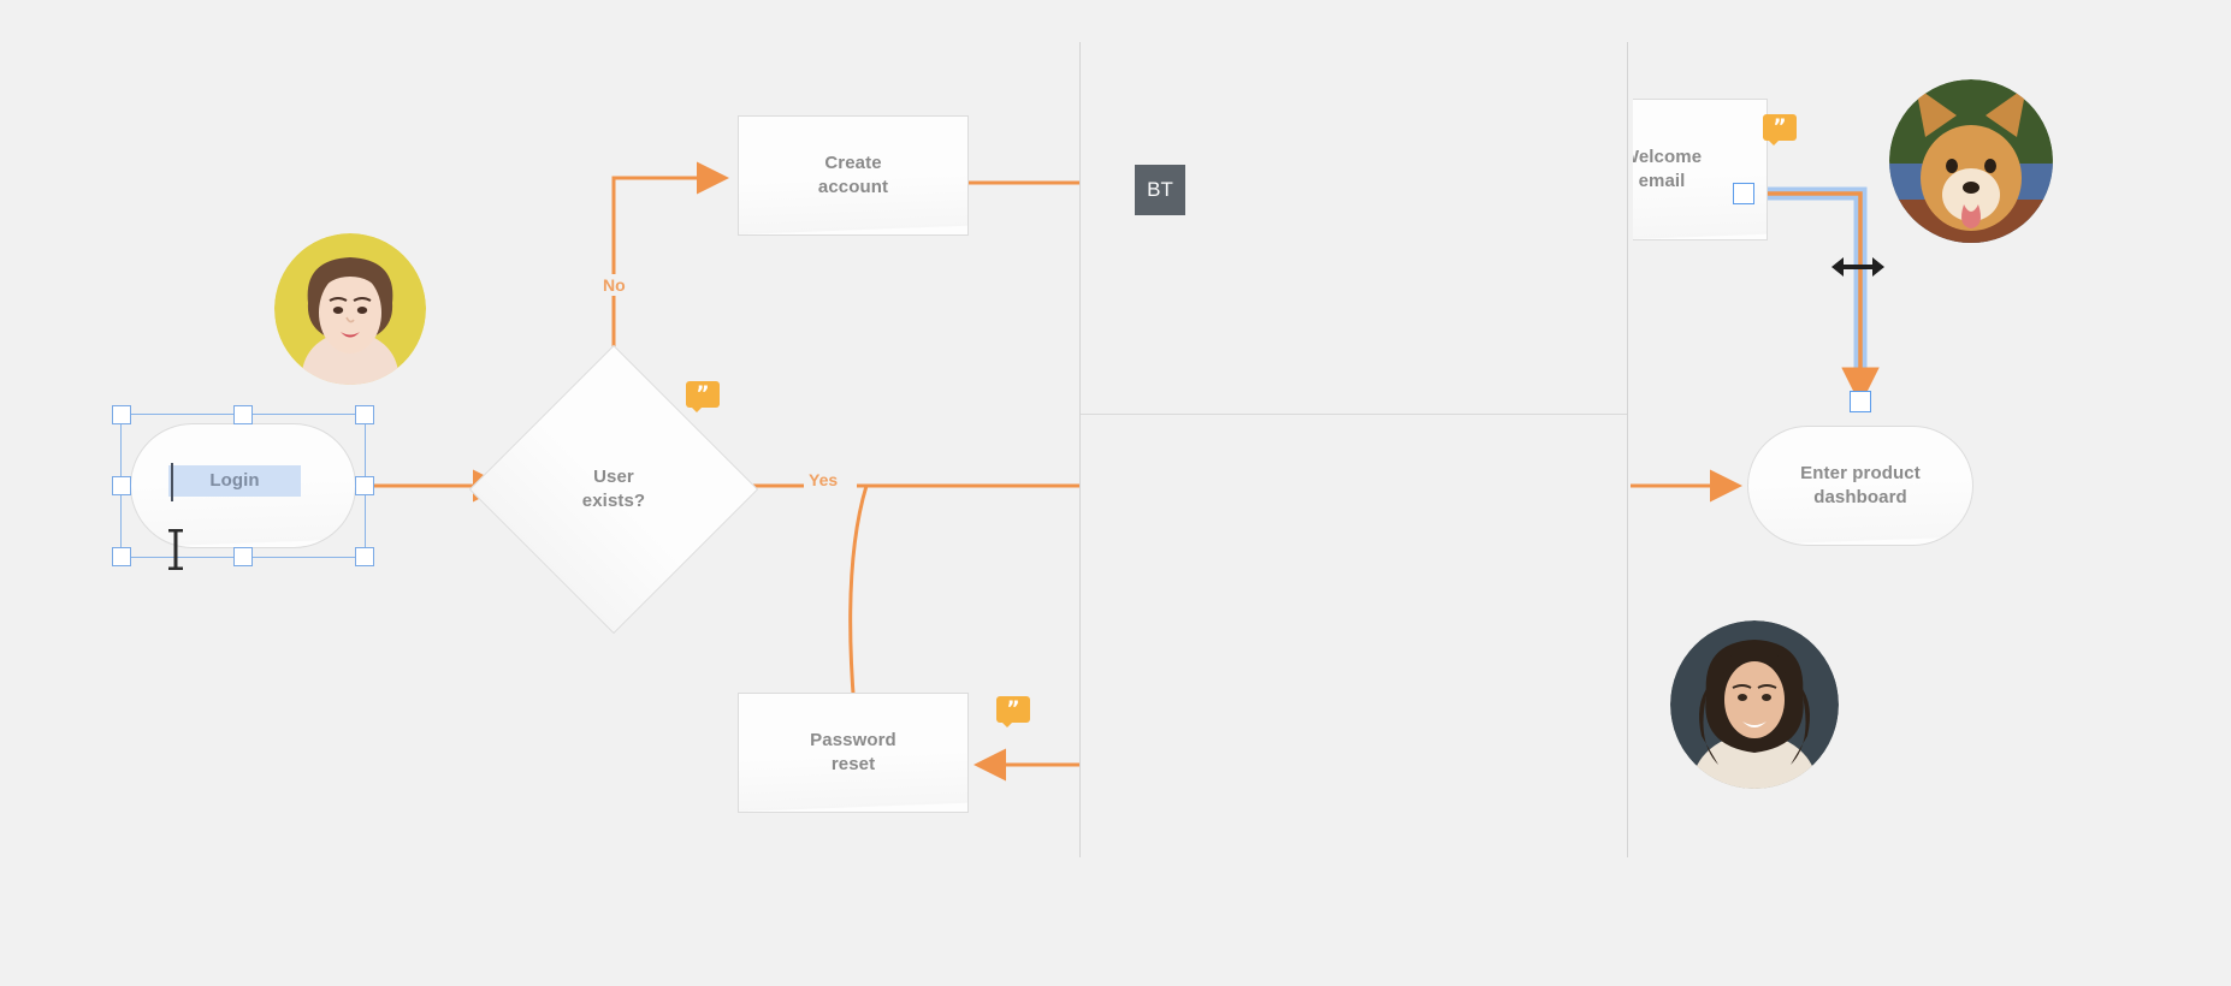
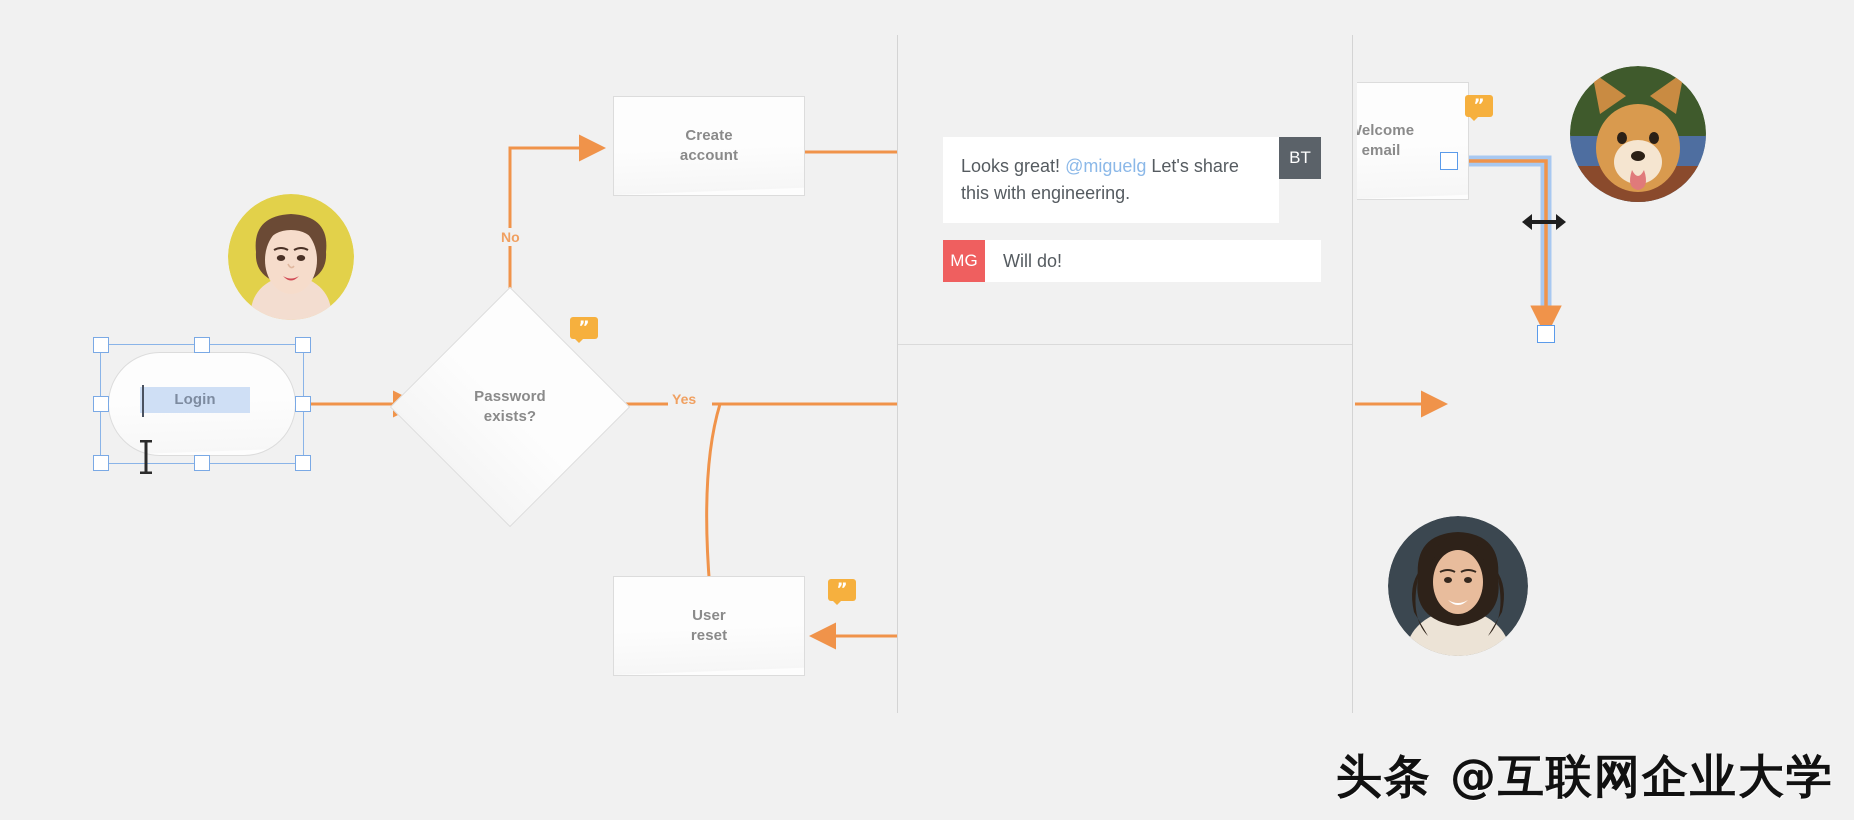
  No
  Yes
  Create
- Password
+ User
  elcome
- User
+ Password
  exists?
- Enter product
  Login
  ”
  ”
  ”
+ Looks great! @miguelg Let's share this with engineering.
  BT
+ MG
+ Will do!
+ 头条 @互联网企业大学
